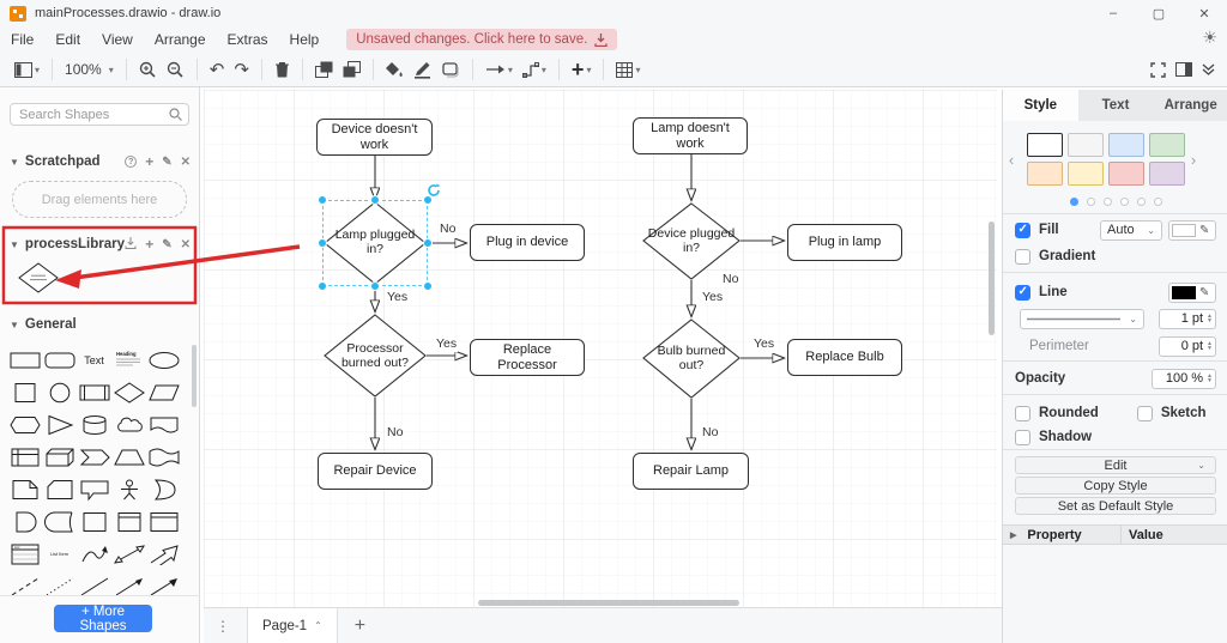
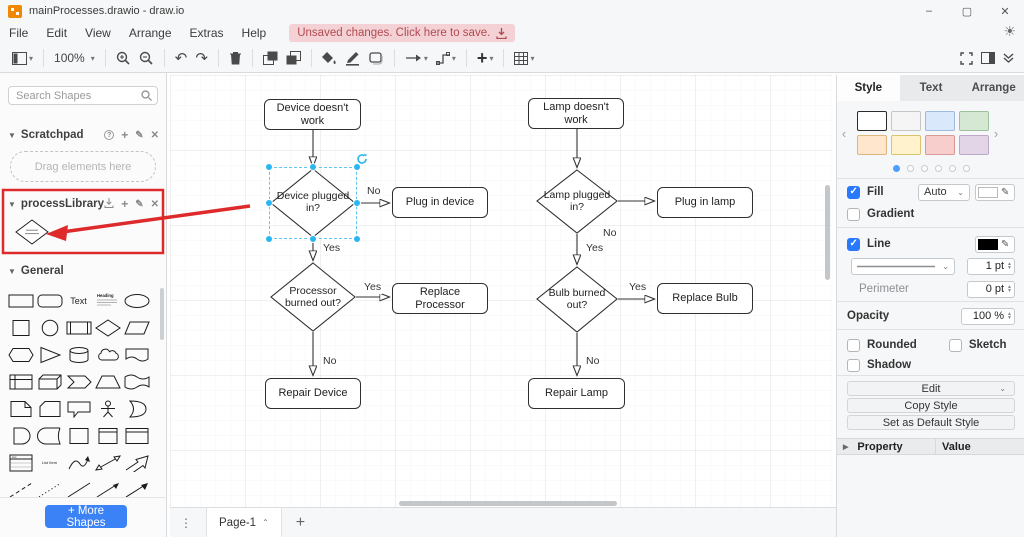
  mainProcesses.drawio - draw.io
  –
  ▢
  ✕
  File
  Edit
  View
  Arrange
  Extras
  Help
  Unsaved changes. Click here to save.
  ☀
  ▾
  100%
  ▾
  ↶
  ↷
  ▾
  ▾
  +
  ▾
  ▾
  Search Shapes
  ▼
  Scratchpad
  +
  ✎
  ✕
  Drag elements here
  ▼
  processLibrary
  +
  ✎
  ✕
  ▼
  General
  Text
  + More Shapes
  Device doesn't work
- Lamp plugged in?
+ Device plugged in?
  Plug in device
  Processor burned out?
  Replace Processor
  Repair Device
  No
  Yes
  Yes
  No
  Lamp doesn't work
- Device plugged in?
+ Lamp plugged in?
  Plug in lamp
  Bulb burned out?
  Replace Bulb
  Repair Lamp
  No
  Yes
  Yes
  No
  Style
  Text
  Arrange
  ‹
  ›
  Fill
  Auto
  ⌄
  ✎
  Gradient
  Line
  ✎
  ⌄
  1 pt
  Perimeter
  0 pt
  Opacity
  100 %
  Rounded
  Sketch
  Shadow
  Edit
  ⌄
  Copy Style
  Set as Default Style
  Property
  Value
  ⋮
  Page-1
  ⌃
  +
